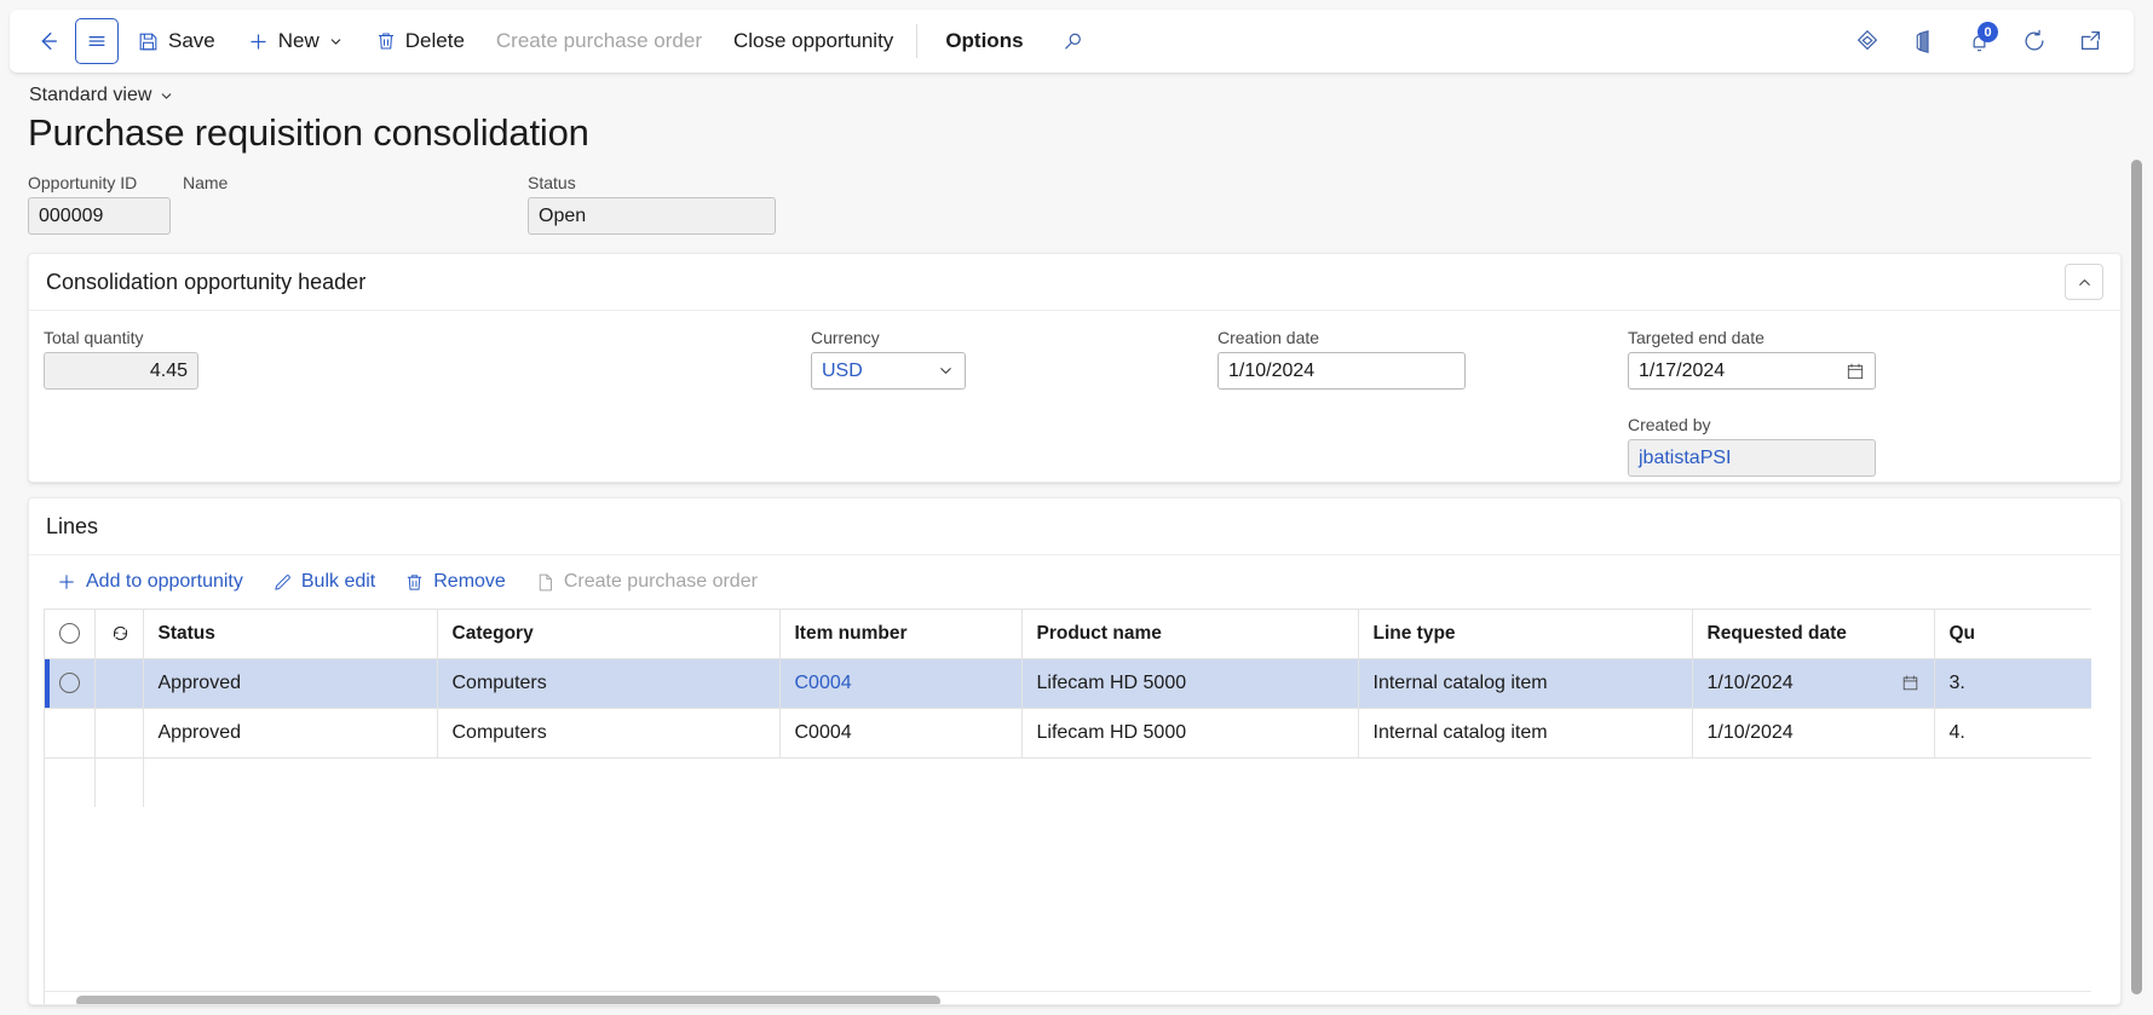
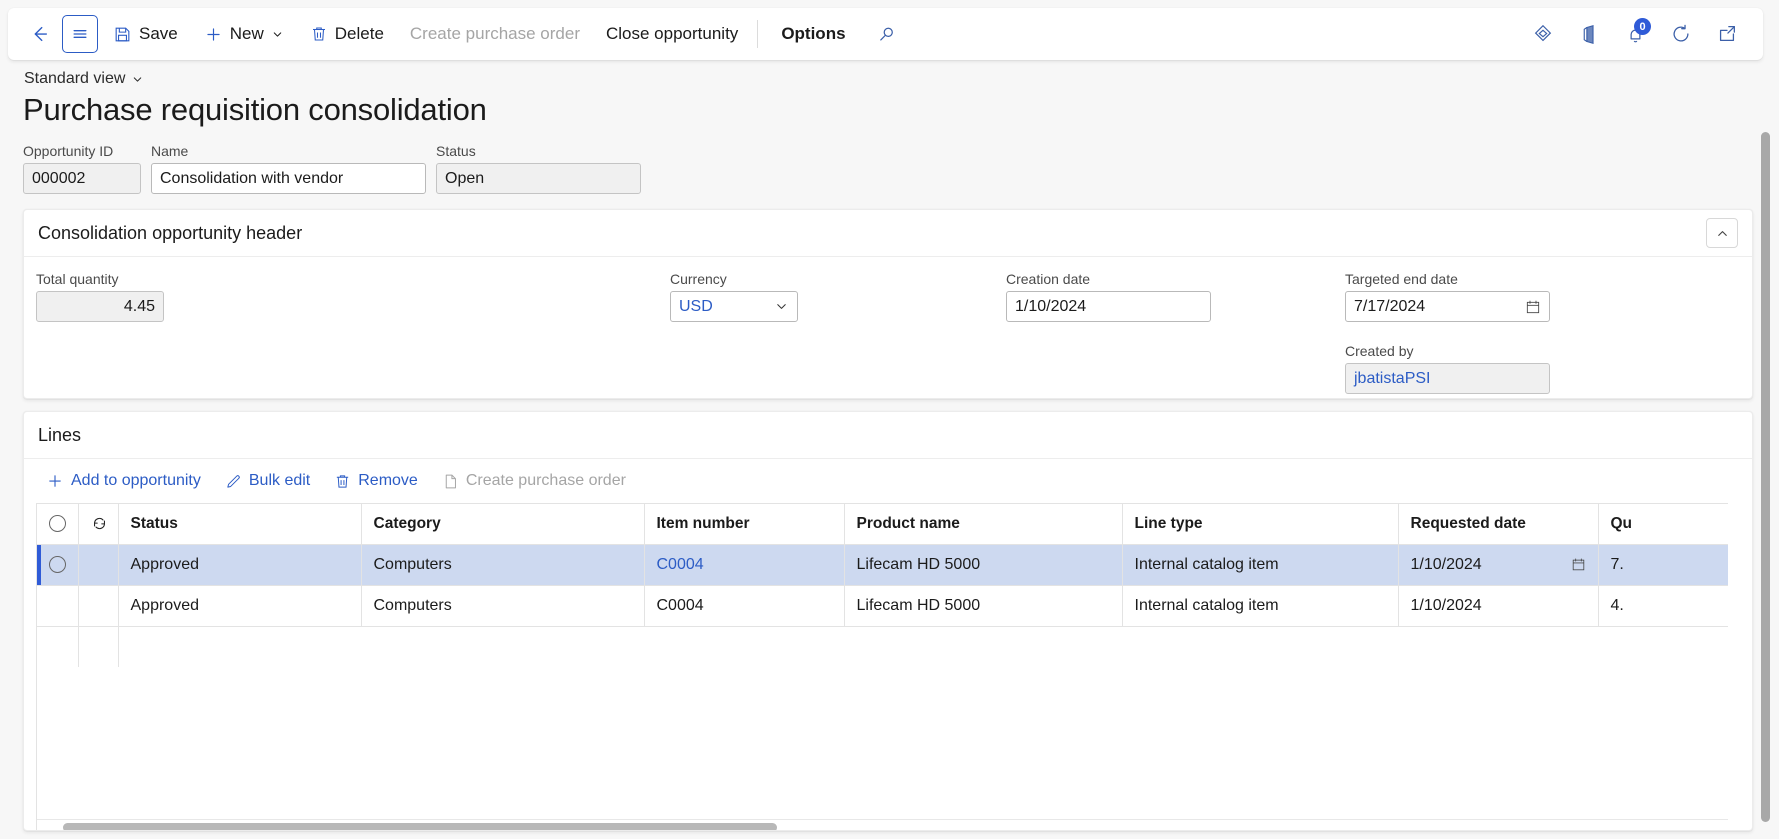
  Save
  New
  Delete
  Create purchase order
  Close opportunity
  Options
  0
  Standard view
  Purchase requisition consolidation
  Opportunity ID
- 000009
+ 000002
  Name
+ Consolidation with vendor
  Status
  Open
  Consolidation opportunity header
  Total quantity
  4.45
  Currency
  USD
  Creation date
  1/10/2024
  Targeted end date
- 1/17/2024
+ 7/17/2024
  Created by
  jbatistaPSI
  Lines
  Add to opportunity
  Bulk edit
  Remove
  Create purchase order
  		Status	Category	Item number	Product name	Line type	Requested date	Qu
- 		Approved	Computers	C0004	Lifecam HD 5000	Internal catalog item	1/10/2024	3.
+ 		Approved	Computers	C0004	Lifecam HD 5000	Internal catalog item	1/10/2024	7.
  		Approved	Computers	C0004	Lifecam HD 5000	Internal catalog item	1/10/2024	4.
